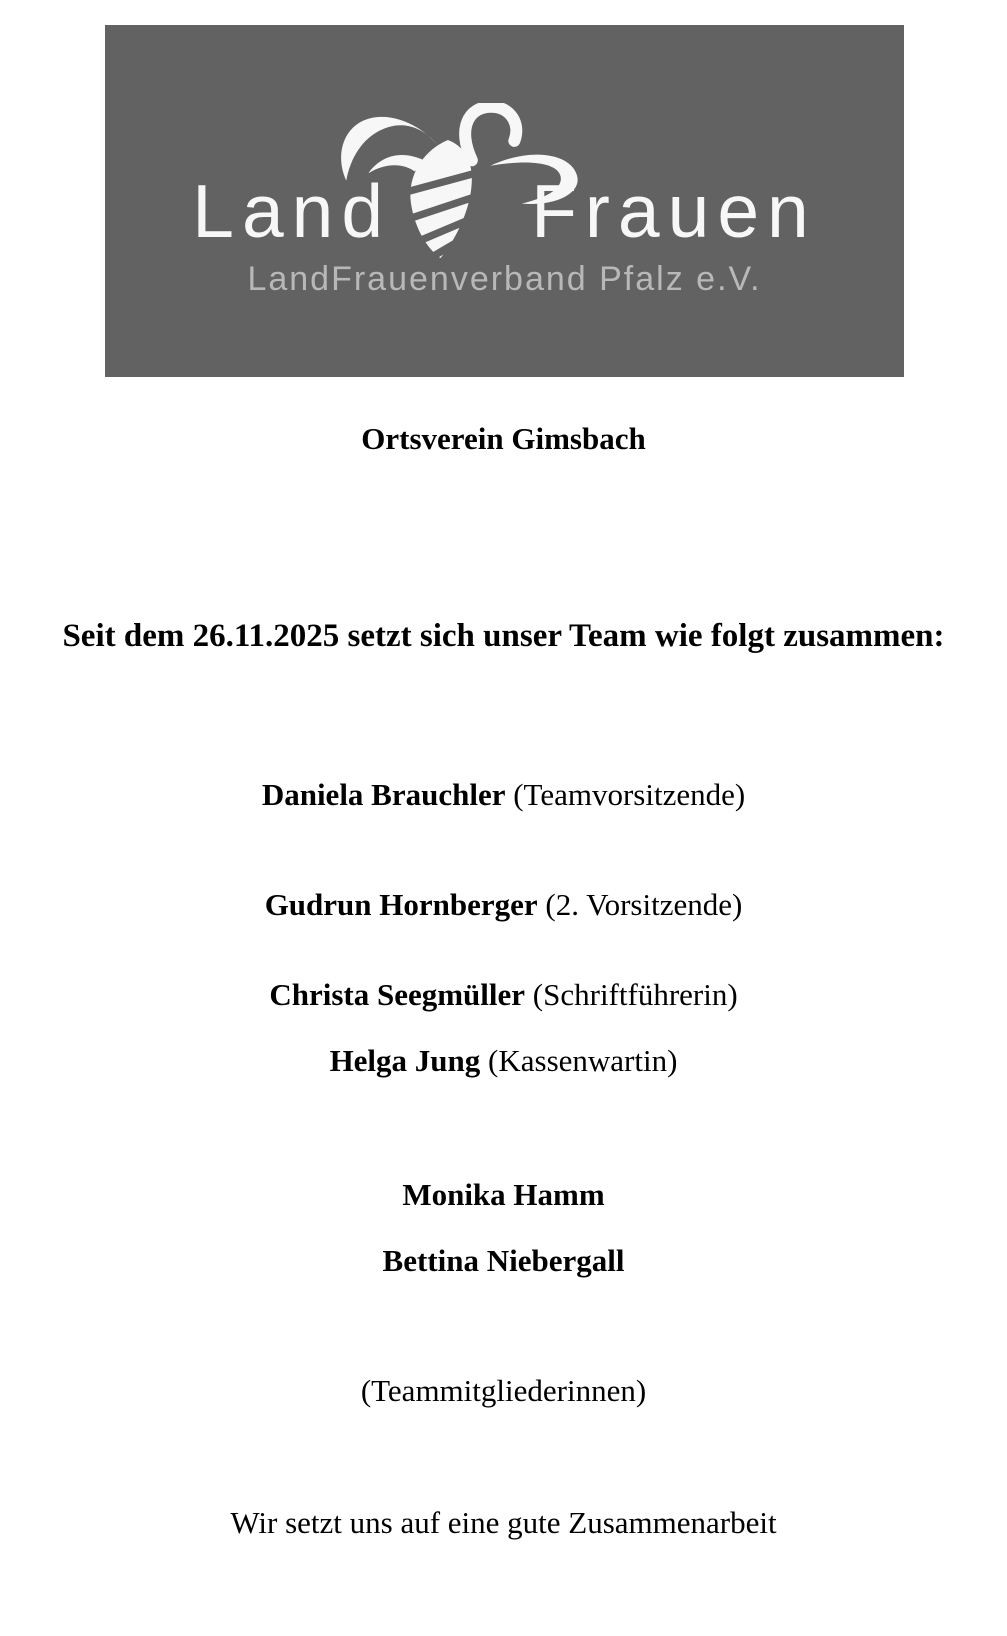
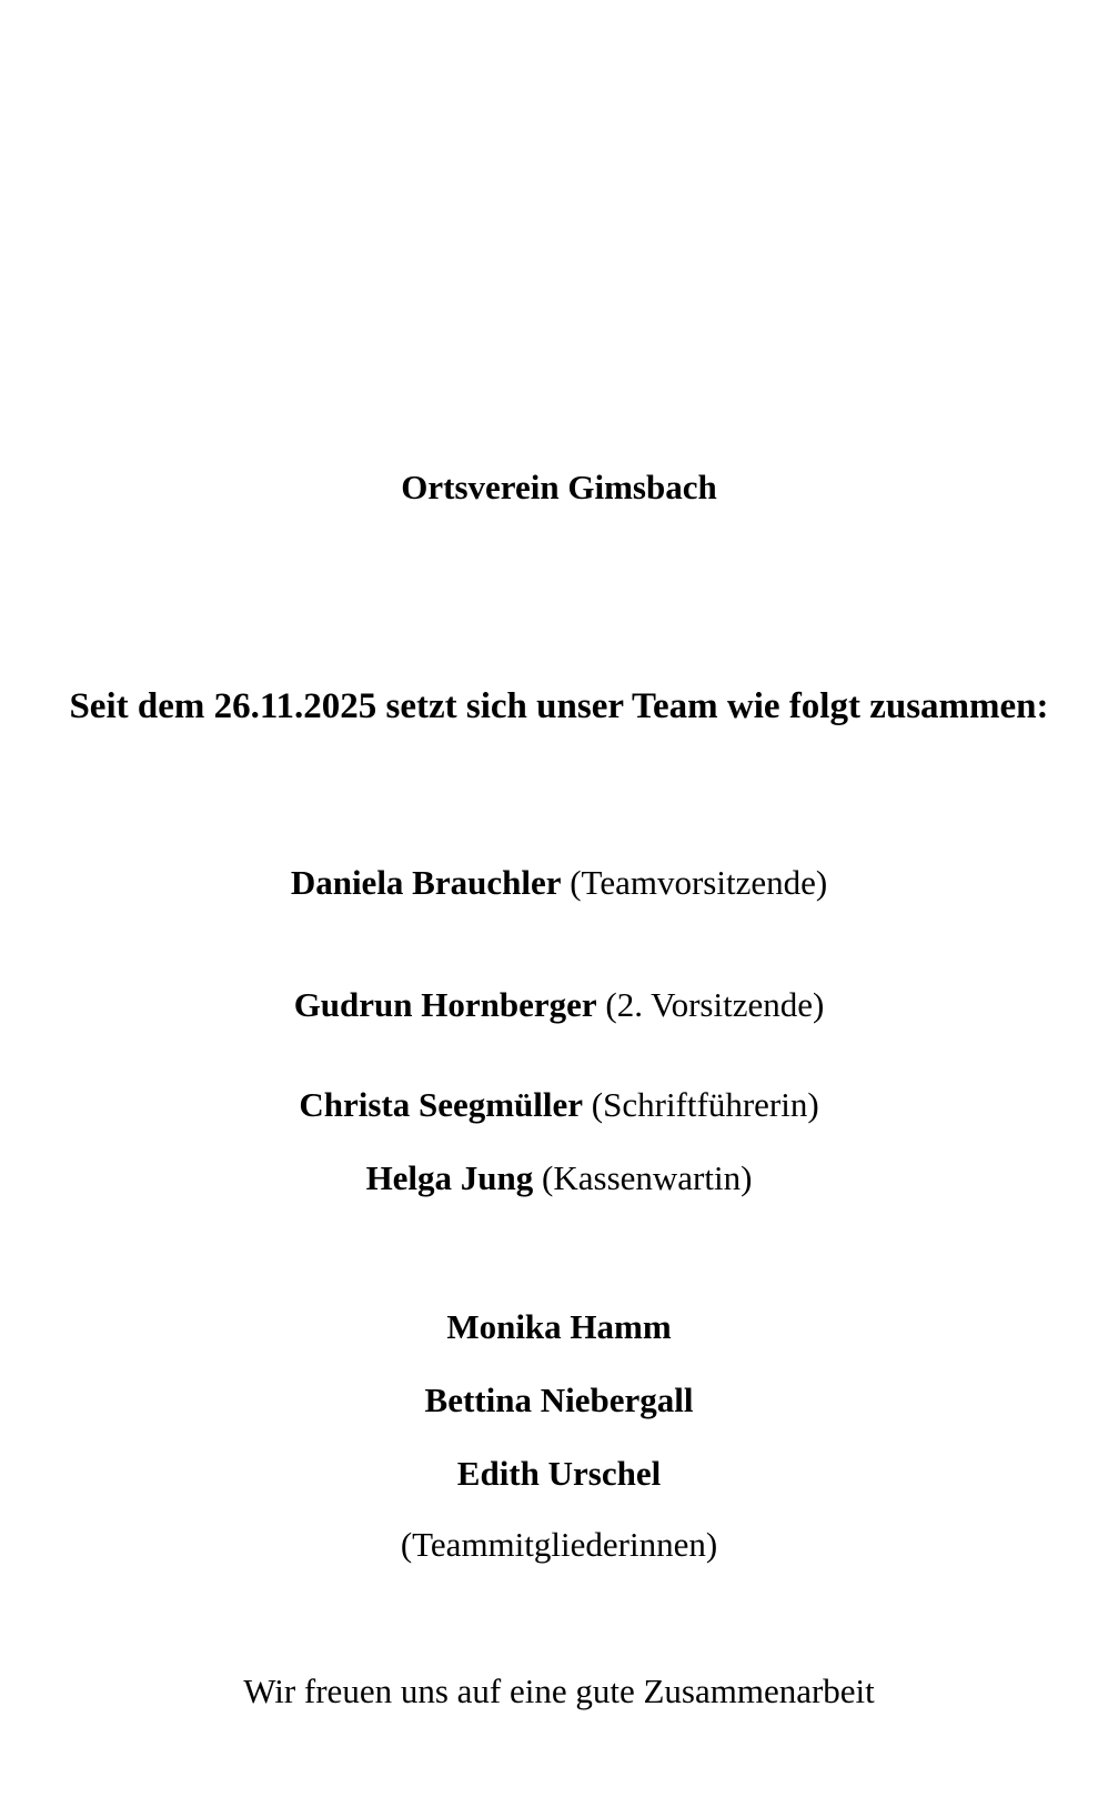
- Land
- Frauen
- LandFrauenverband Pfalz e.V.
  Ortsverein Gimsbach
  Seit dem 26.11.2025 setzt sich unser Team wie folgt zusammen:
  Daniela Brauchler (Teamvorsitzende)
  Gudrun Hornberger (2. Vorsitzende)
  Christa Seegmüller (Schriftführerin)
  Helga Jung (Kassenwartin)
  Monika Hamm
  Bettina Niebergall
+ Edith Urschel
  (Teammitgliederinnen)
- Wir setzt uns auf eine gute Zusammenarbeit
+ Wir freuen uns auf eine gute Zusammenarbeit
